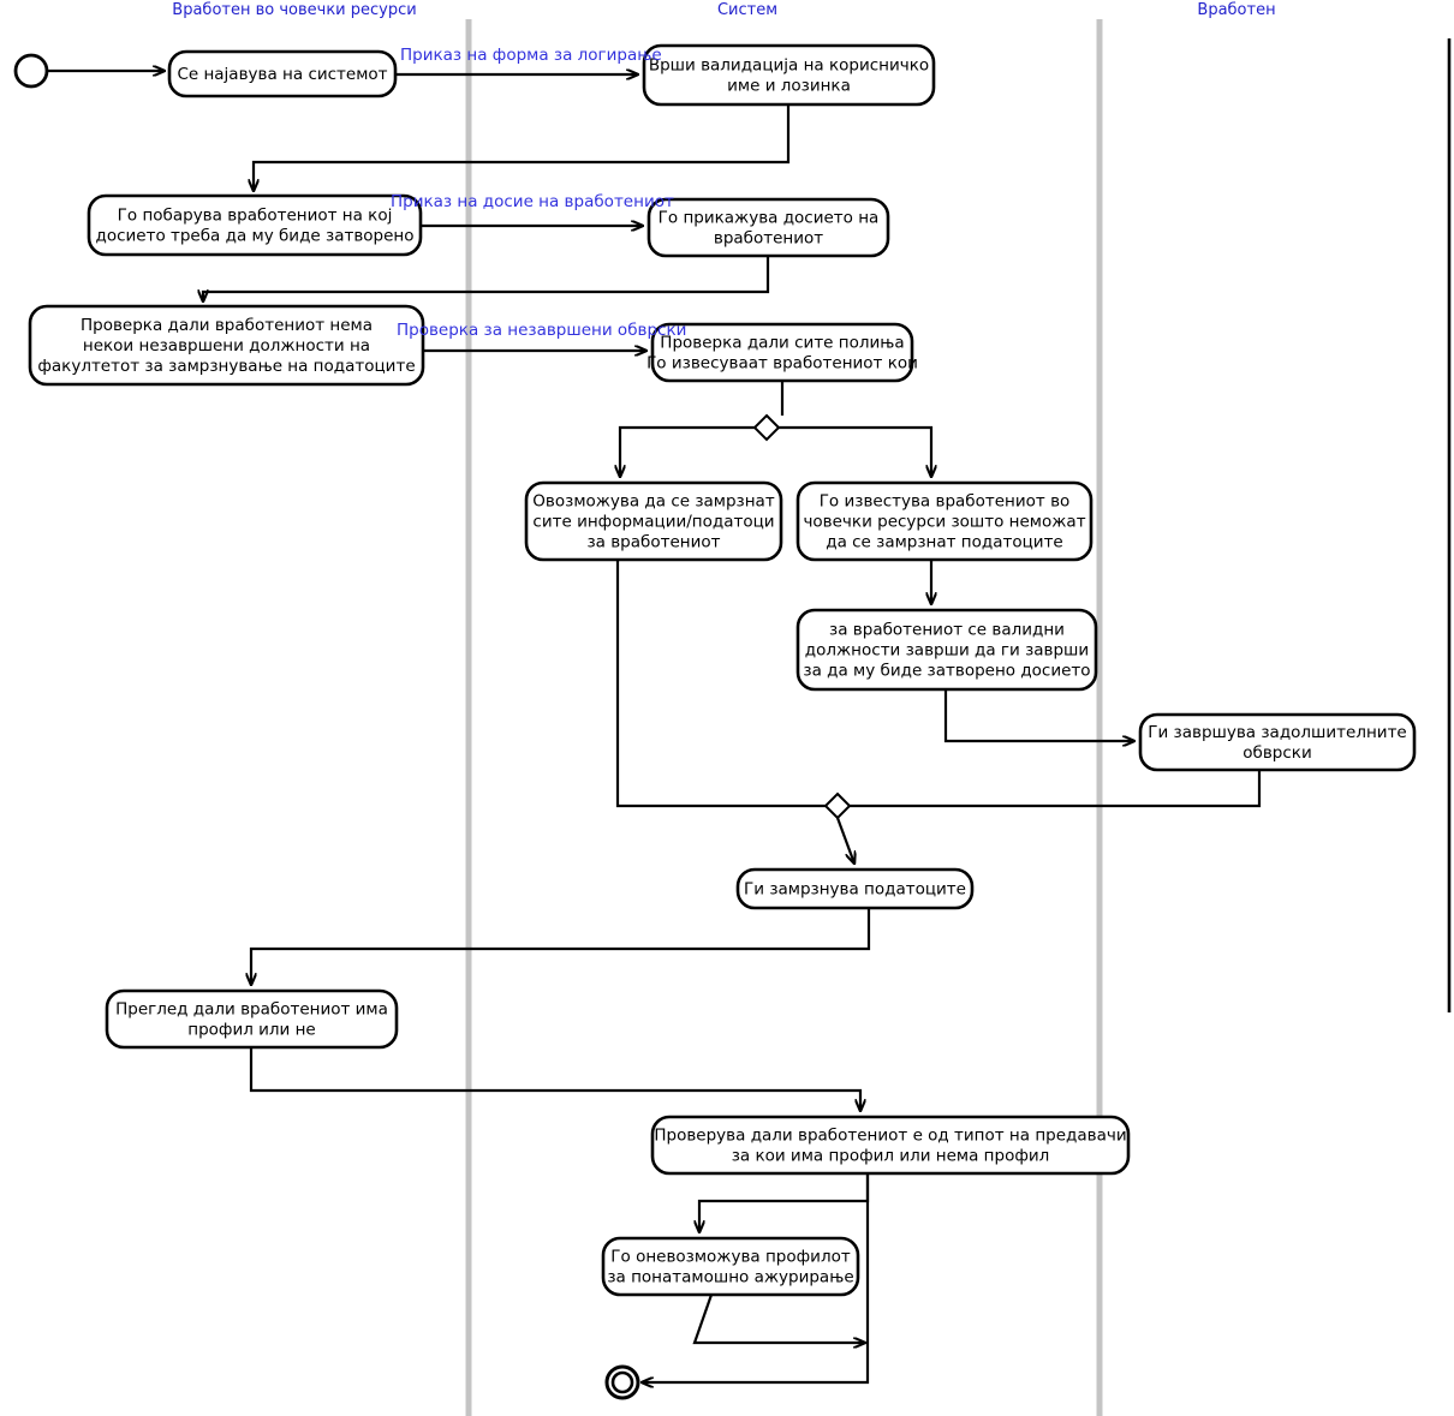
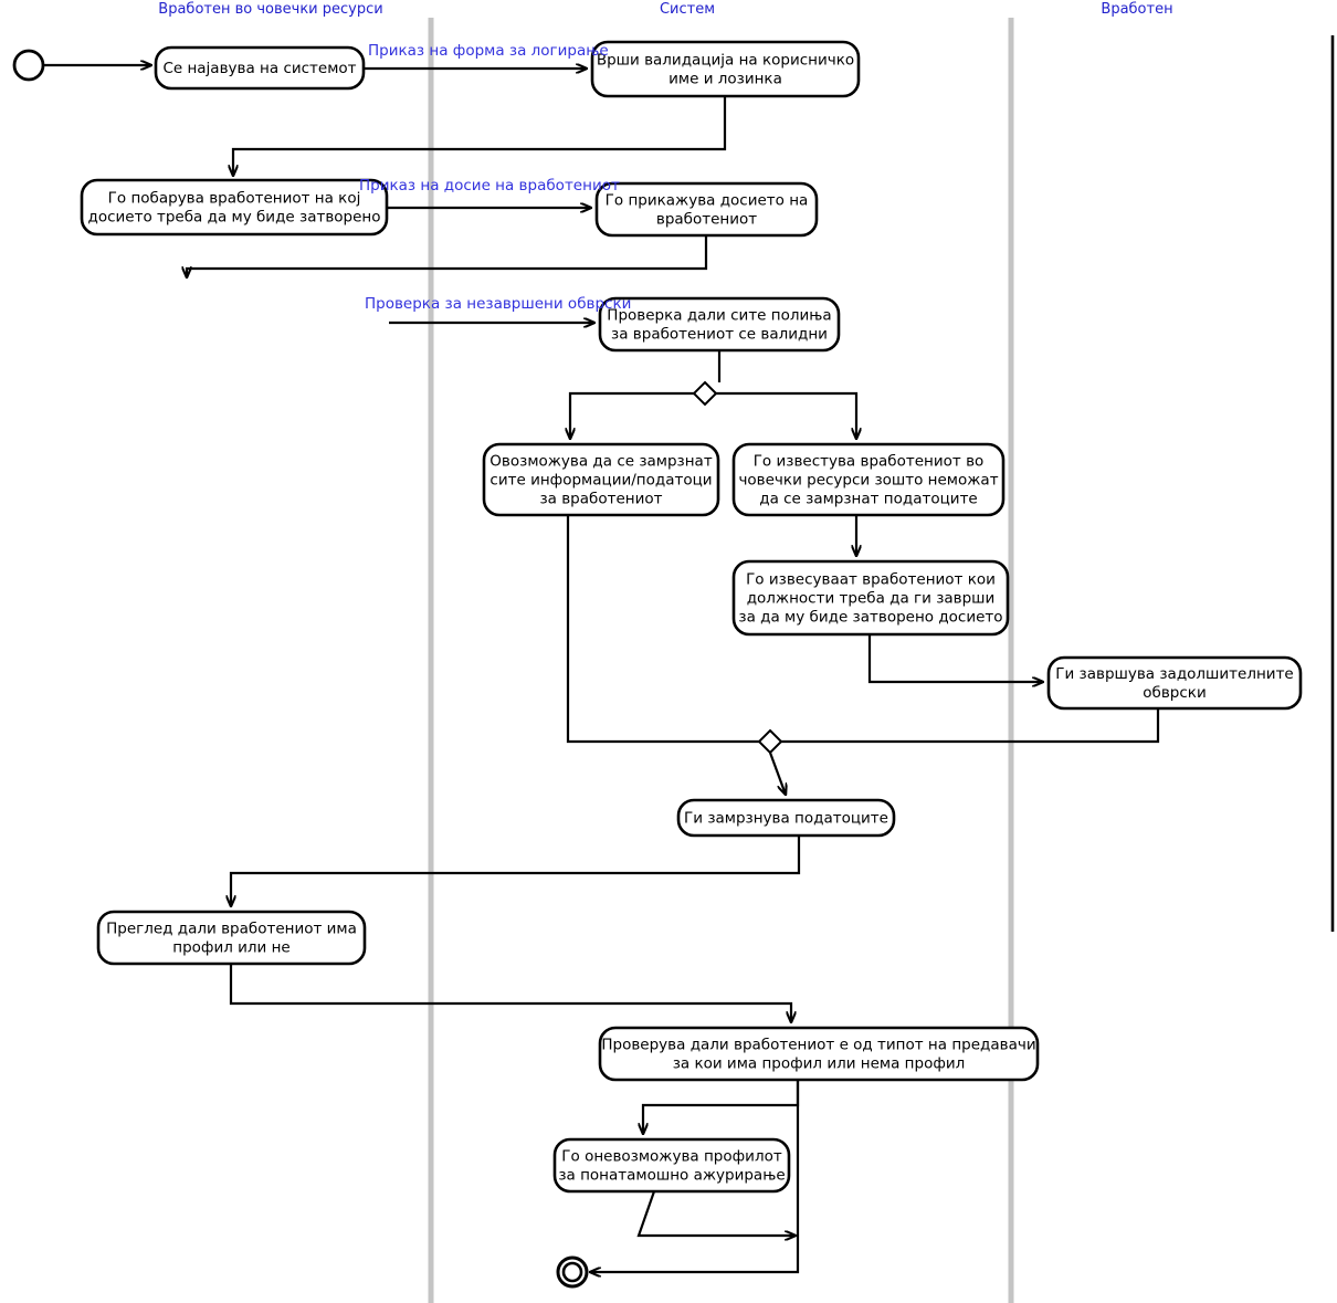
  Се најавува на системот
  Врши валидација на корисничко
  име и лозинка
  Го побарува вработениот на кој
  досието треба да му биде затворено
  Го прикажува досието на
  вработениот
- Проверка дали вработениот нема
- некои незавршени должности на
- факултетот за замрзнување на податоците
  Проверка дали сите полиња
- Го извесуваат вработениот кои
+ за вработениот се валидни
  Овозможува да се замрзнат
  сите информации/податоци
  за вработениот
  Го известува вработениот во
  човечки ресурси зошто неможат
  да се замрзнат податоците
- за вработениот се валидни
+ Го извесуваат вработениот кои
- должности заврши да ги заврши
+ должности треба да ги заврши
  за да му биде затворено досието
  Ги завршува задолшителните
  обврски
  Ги замрзнува податоците
  Преглед дали вработениот има
  профил или не
  Проверува дали вработениот е од типот на предавачи
  за кои има профил или нема профил
  Го оневозможува профилот
  за понатамошно ажурирање
  Приказ на форма за логирање
  Приказ на досие на вработениот
  Проверка за незавршени обврски
  Вработен во човечки ресурси
  Систем
  Вработен
